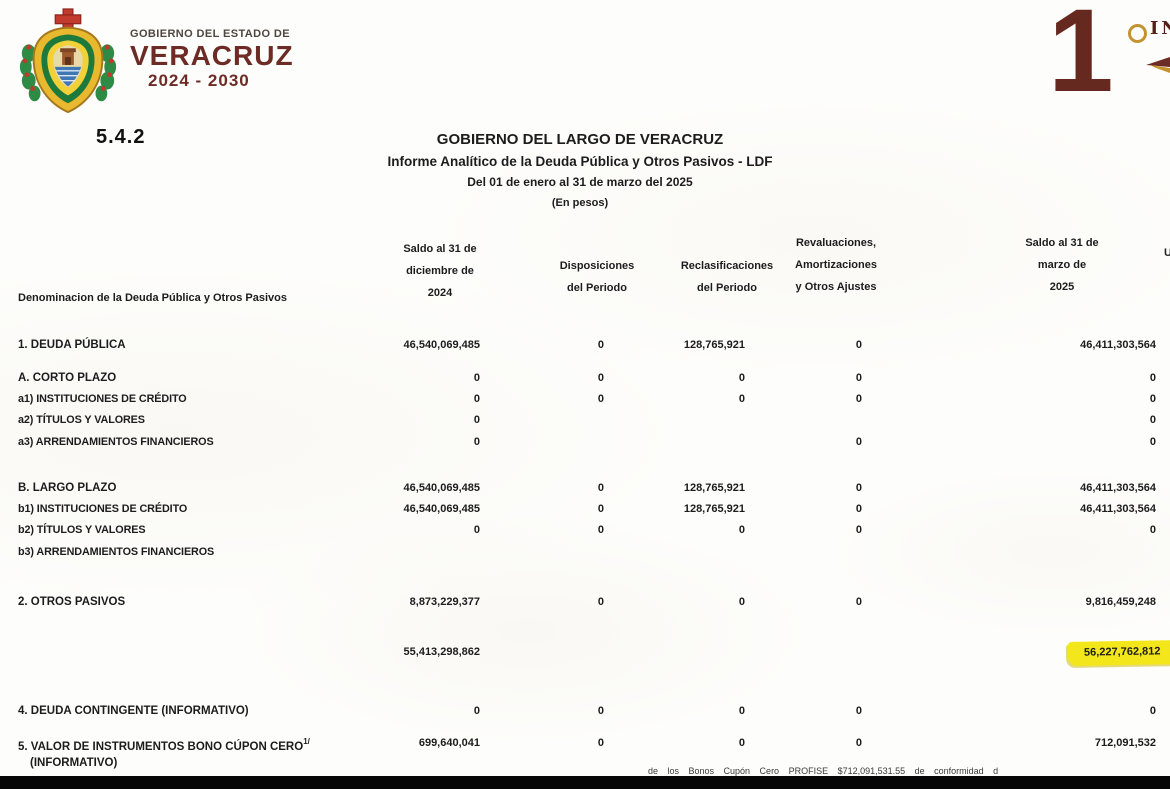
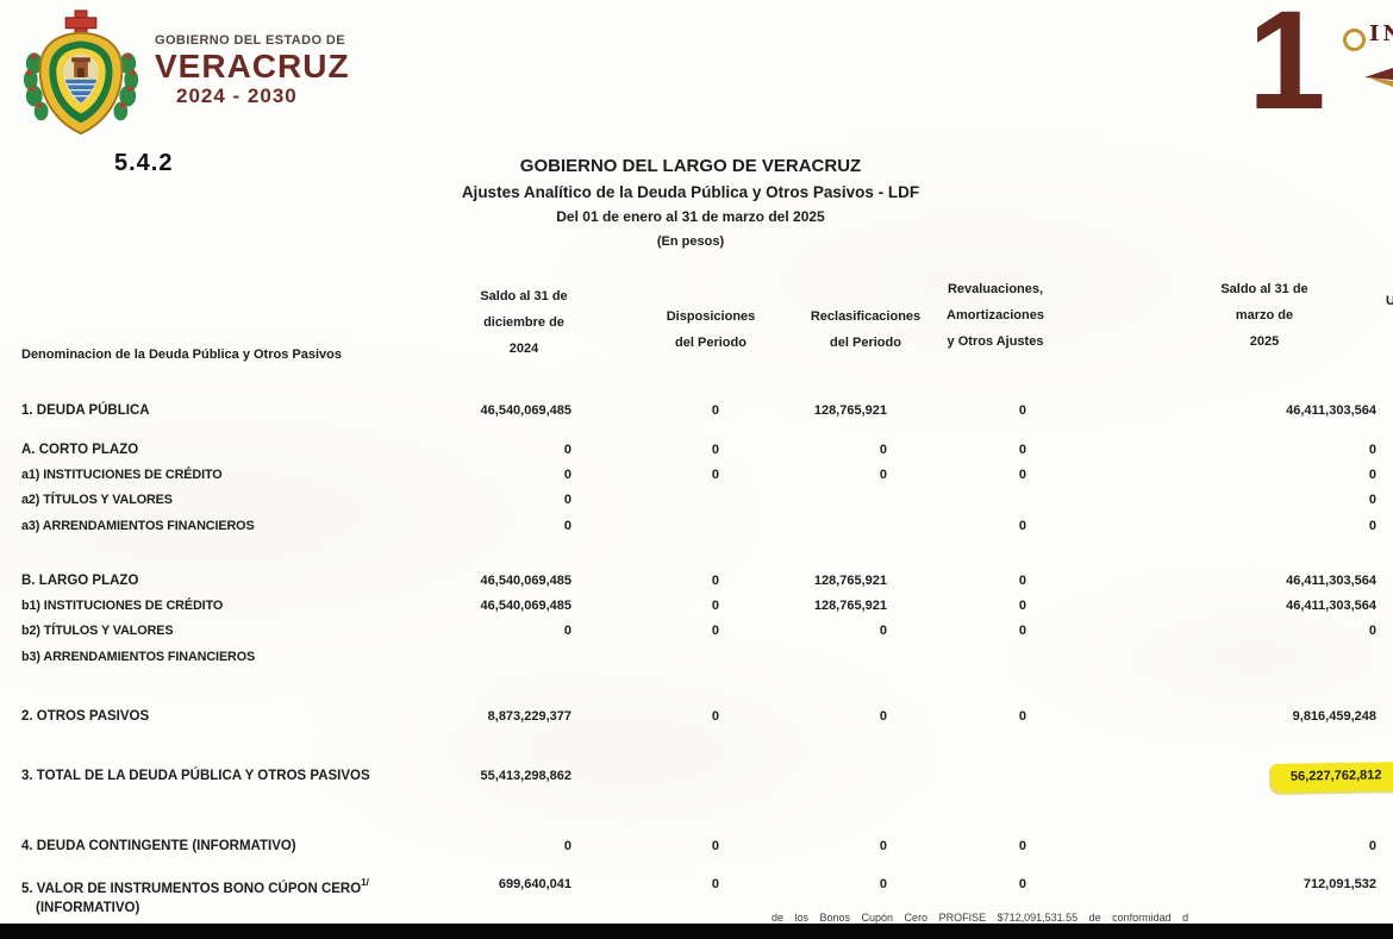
  GOBIERNO DEL ESTADO DE
  VERACRUZ
  2024 - 2030
  5.4.2
  1
  GOBIERNO DEL LARGO DE VERACRUZ
- Informe Analítico de la Deuda Pública y Otros Pasivos - LDF
+ Ajustes Analítico de la Deuda Pública y Otros Pasivos - LDF
  Del 01 de enero al 31 de marzo del 2025
  (En pesos)
  Denominacion de la Deuda Pública y Otros Pasivos
  Saldo al 31 de
  diciembre de
  2024
  Disposiciones
  del Periodo
  Reclasificaciones
  del Periodo
  Revaluaciones,
  Amortizaciones
  y Otros Ajustes
  Saldo al 31 de
  marzo de
  2025
  1. DEUDA PÚBLICA
  46,540,069,485
  0
  128,765,921
  0
  46,411,303,564
  A. CORTO PLAZO
  0
  0
  0
  0
  0
  a1) INSTITUCIONES DE CRÉDITO
  0
  0
  0
  0
  0
  a2) TÍTULOS Y VALORES
  0
  0
  a3) ARRENDAMIENTOS FINANCIEROS
  0
  0
  0
  B. LARGO PLAZO
  46,540,069,485
  0
  128,765,921
  0
  46,411,303,564
  b1) INSTITUCIONES DE CRÉDITO
  46,540,069,485
  0
  128,765,921
  0
  46,411,303,564
  b2) TÍTULOS Y VALORES
  0
  0
  0
  0
  0
  b3) ARRENDAMIENTOS FINANCIEROS
  2. OTROS PASIVOS
  8,873,229,377
  0
  0
  0
  9,816,459,248
+ 3. TOTAL DE LA DEUDA PÚBLICA Y OTROS PASIVOS
  55,413,298,862
  56,227,762,812
  4. DEUDA CONTINGENTE (INFORMATIVO)
  0
  0
  0
  0
  0
  5. VALOR DE INSTRUMENTOS BONO CÚPON CERO1/
  (INFORMATIVO)
  699,640,041
  0
  0
  0
  712,091,532
  U
  de los Bonos Cupón Cero PROFISE $712,091,531.55 de conformidad d
